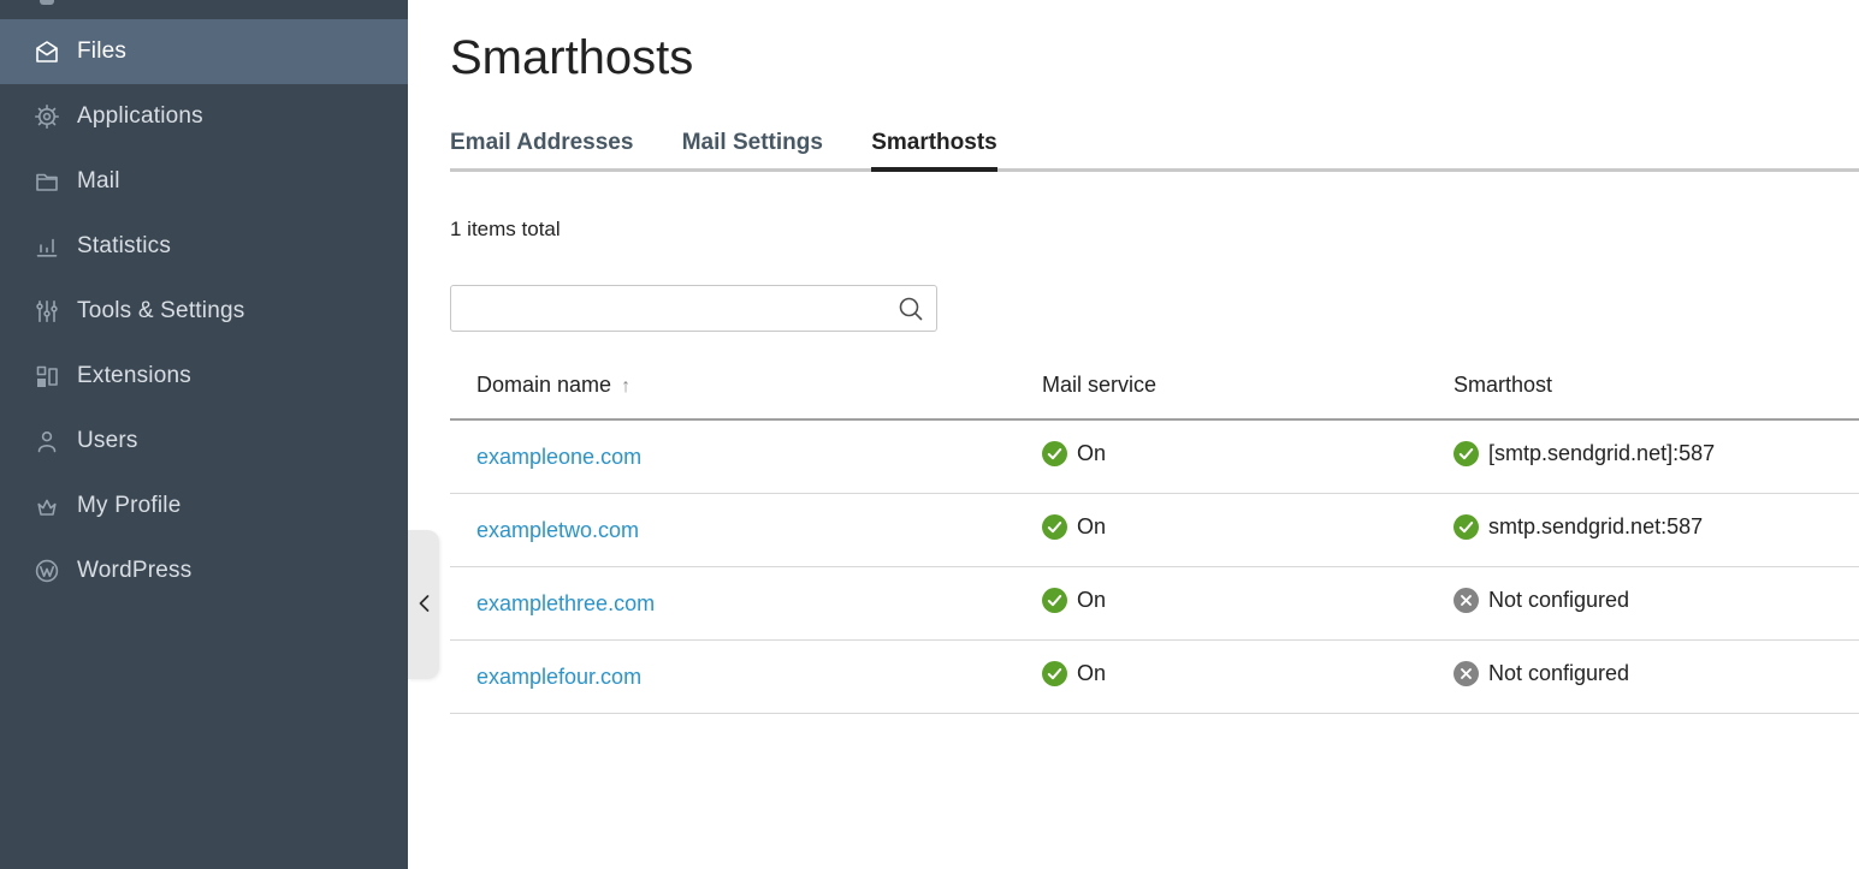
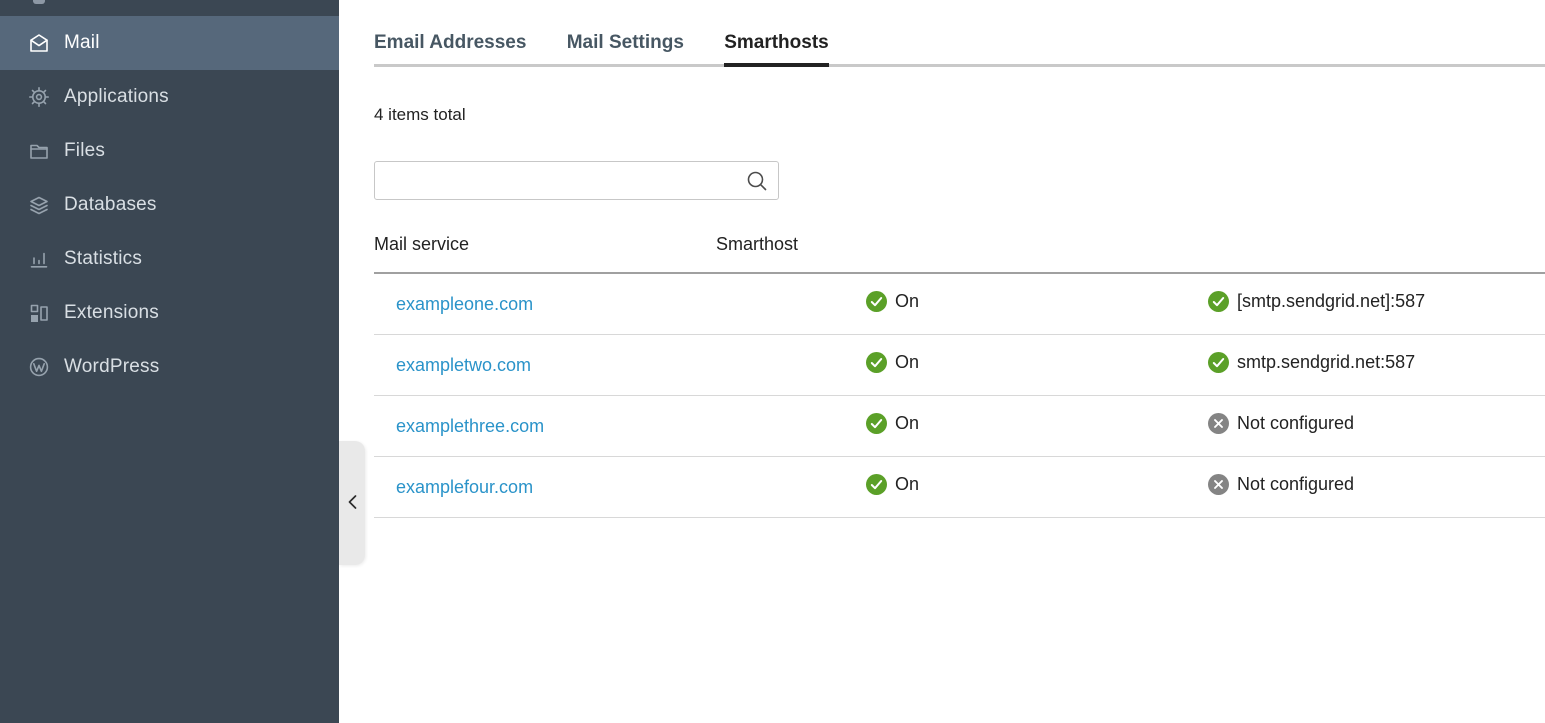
- Files
+ Mail
  Applications
- Mail
+ Files
+ Databases
  Statistics
- Tools & Settings
  Extensions
- Users
- My Profile
  WordPress
- Smarthosts
  Email Addresses Mail Settings Smarthosts
- 1 items total
+ 4 items total
- Domain name ↑
  Mail service
  Smarthost
  exampleone.com
  On
  [smtp.sendgrid.net]:587
  exampletwo.com
  On
  smtp.sendgrid.net:587
  examplethree.com
  On
  Not configured
  examplefour.com
  On
  Not configured
